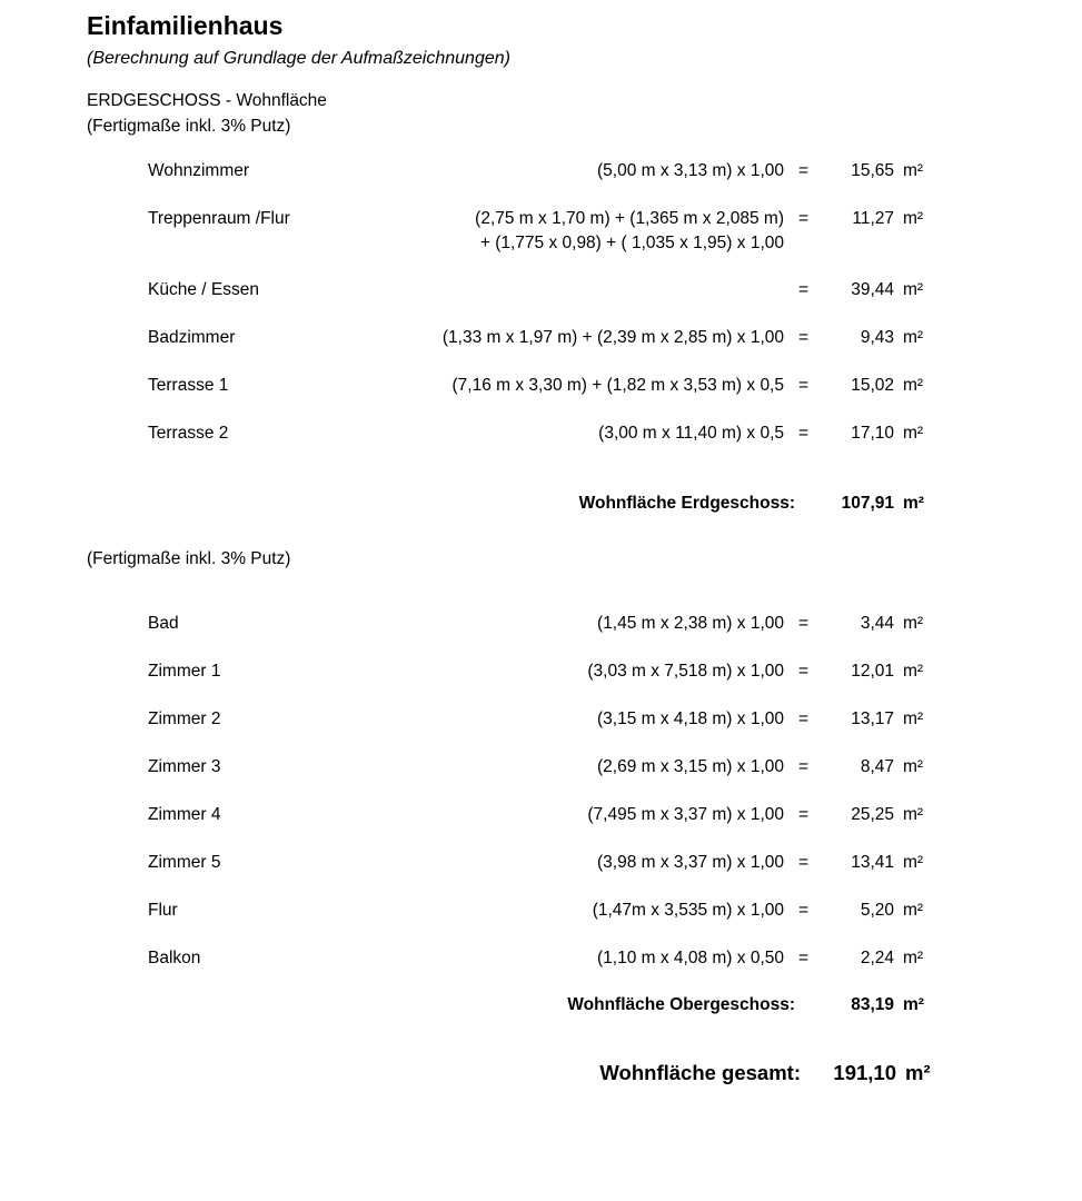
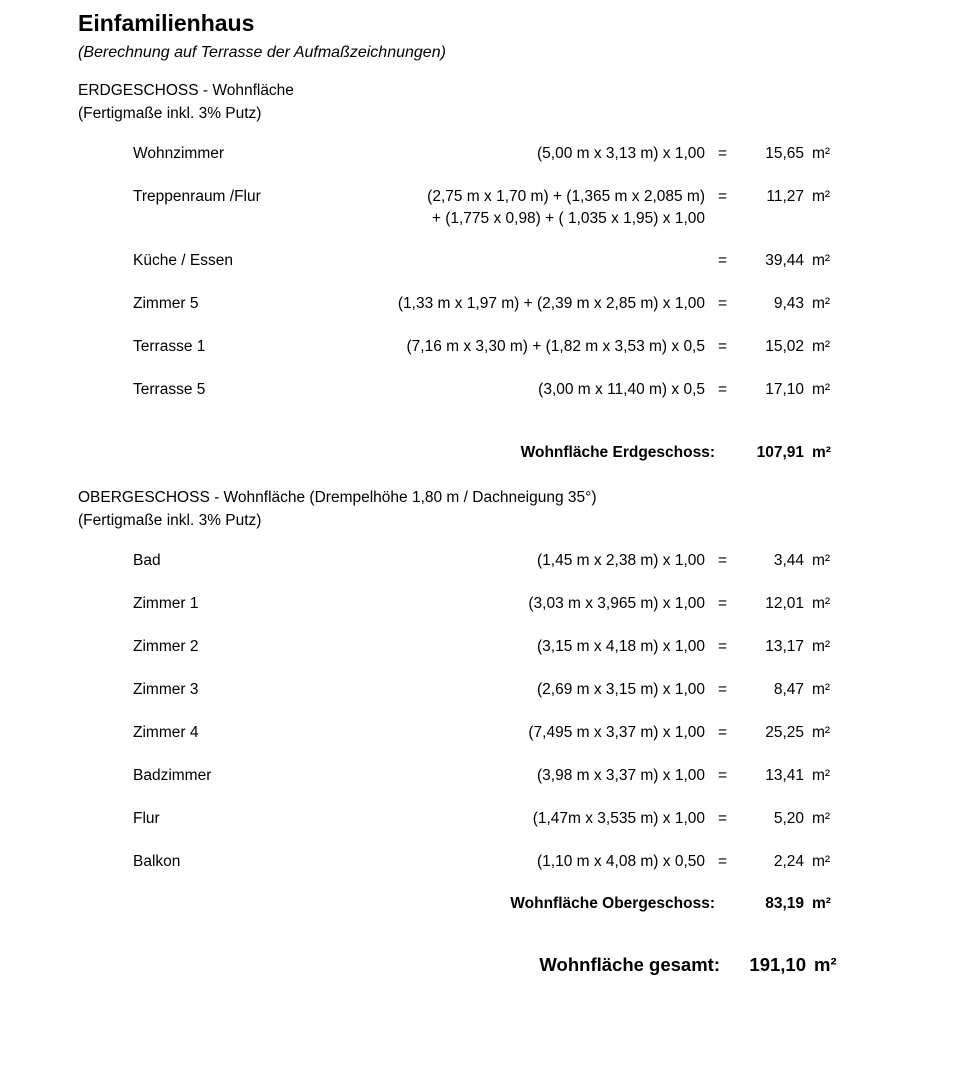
  Einfamilienhaus
- (Berechnung auf Grundlage der Aufmaßzeichnungen)
+ (Berechnung auf Terrasse der Aufmaßzeichnungen)
  ERDGESCHOSS - Wohnfläche
  (Fertigmaße inkl. 3% Putz)
  Wohnzimmer
  (5,00 m x 3,13 m) x 1,00
  =
  15,65
  m²
  Treppenraum /Flur
  (2,75 m x 1,70 m) + (1,365 m x 2,085 m)
  + (1,775 x 0,98) + ( 1,035 x 1,95) x 1,00
  =
  11,27
  m²
  Küche / Essen
  =
  39,44
  m²
- Badzimmer
+ Zimmer 5
  (1,33 m x 1,97 m) + (2,39 m x 2,85 m) x 1,00
  =
  9,43
  m²
  Terrasse 1
  (7,16 m x 3,30 m) + (1,82 m x 3,53 m) x 0,5
  =
  15,02
  m²
- Terrasse 2
+ Terrasse 5
  (3,00 m x 11,40 m) x 0,5
  =
  17,10
  m²
  Wohnfläche Erdgeschoss:
  107,91
  m²
+ OBERGESCHOSS - Wohnfläche (Drempelhöhe 1,80 m / Dachneigung 35°)
  (Fertigmaße inkl. 3% Putz)
  Bad
  (1,45 m x 2,38 m) x 1,00
  =
  3,44
  m²
  Zimmer 1
- (3,03 m x 7,518 m) x 1,00
+ (3,03 m x 3,965 m) x 1,00
  =
  12,01
  m²
  Zimmer 2
  (3,15 m x 4,18 m) x 1,00
  =
  13,17
  m²
  Zimmer 3
  (2,69 m x 3,15 m) x 1,00
  =
  8,47
  m²
  Zimmer 4
  (7,495 m x 3,37 m) x 1,00
  =
  25,25
  m²
- Zimmer 5
+ Badzimmer
  (3,98 m x 3,37 m) x 1,00
  =
  13,41
  m²
  Flur
  (1,47m x 3,535 m) x 1,00
  =
  5,20
  m²
  Balkon
  (1,10 m x 4,08 m) x 0,50
  =
  2,24
  m²
  Wohnfläche Obergeschoss:
  83,19
  m²
  Wohnfläche gesamt:
  191,10
  m²
